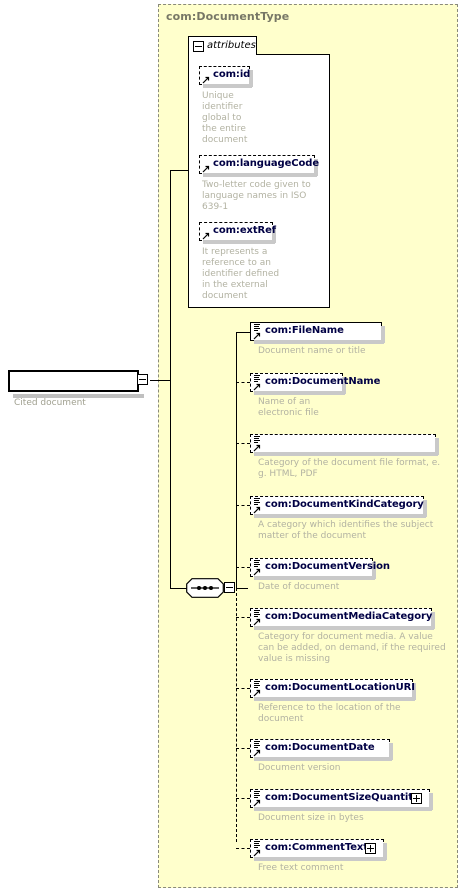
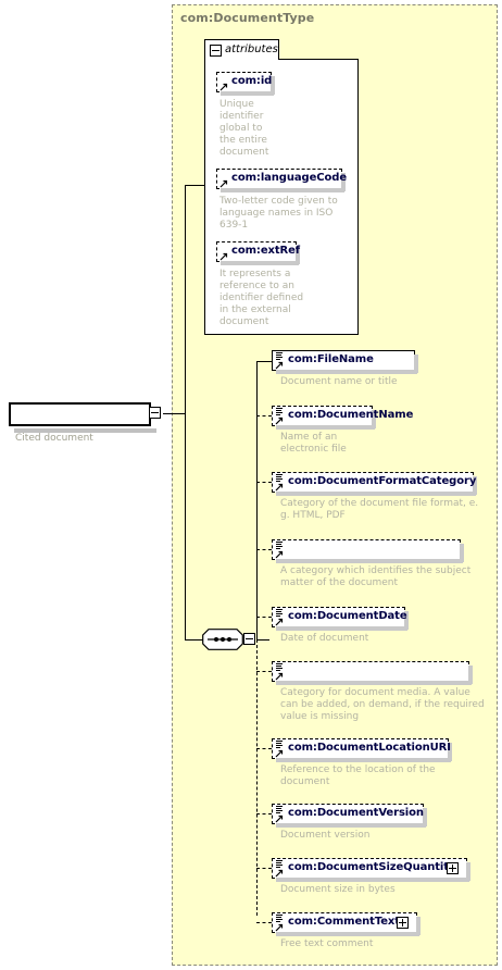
  com:DocumentType
  Cited document
  attributes
  com:id
  Unique
  identifier
  global to
  the entire
  document
  com:languageCode
  Two-letter code given to
  language names in ISO
  639-1
  com:extRef
  It represents a
  reference to an
  identifier defined
  in the external
  document
  com:FileName
  Document name or title
  com:DocumentName
  Name of an
  electronic file
+ com:DocumentFormatCategory
  Category of the document file format, e.
  g. HTML, PDF
- com:DocumentKindCategory
  A category which identifies the subject
  matter of the document
- com:DocumentVersion
+ com:DocumentDate
  Date of document
- com:DocumentMediaCategory
  Category for document media. A value
  can be added, on demand, if the required
  value is missing
  com:DocumentLocationURI
  Reference to the location of the
  document
- com:DocumentDate
+ com:DocumentVersion
  Document version
  com:DocumentSizeQuanti
  Document size in bytes
  com:CommentTex
  Free text comment
